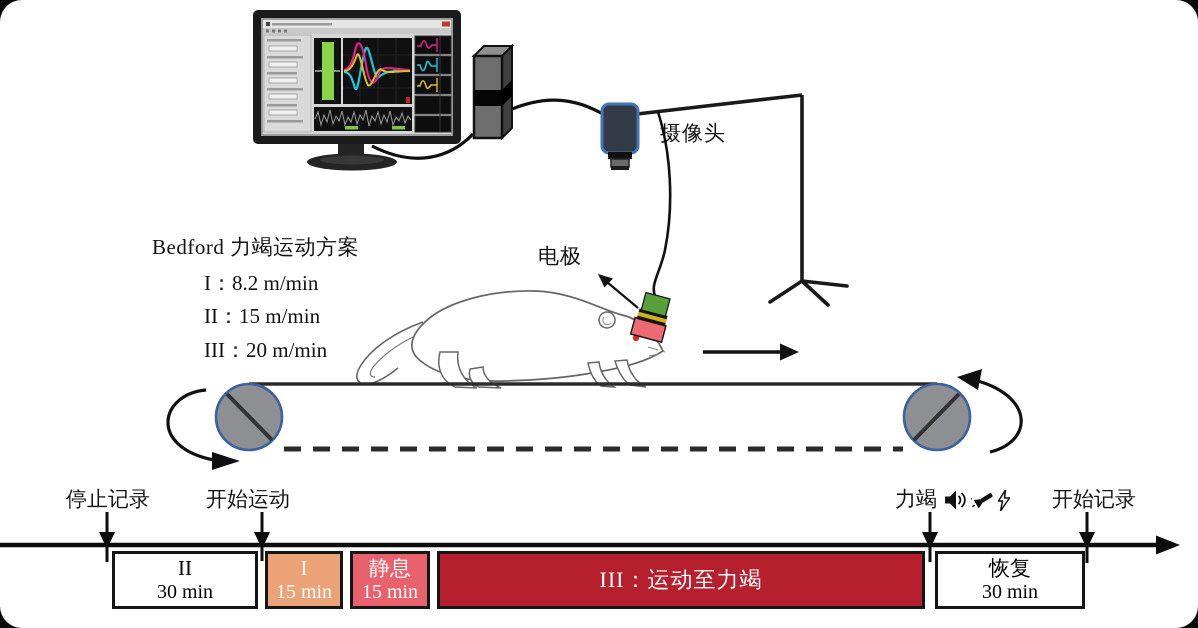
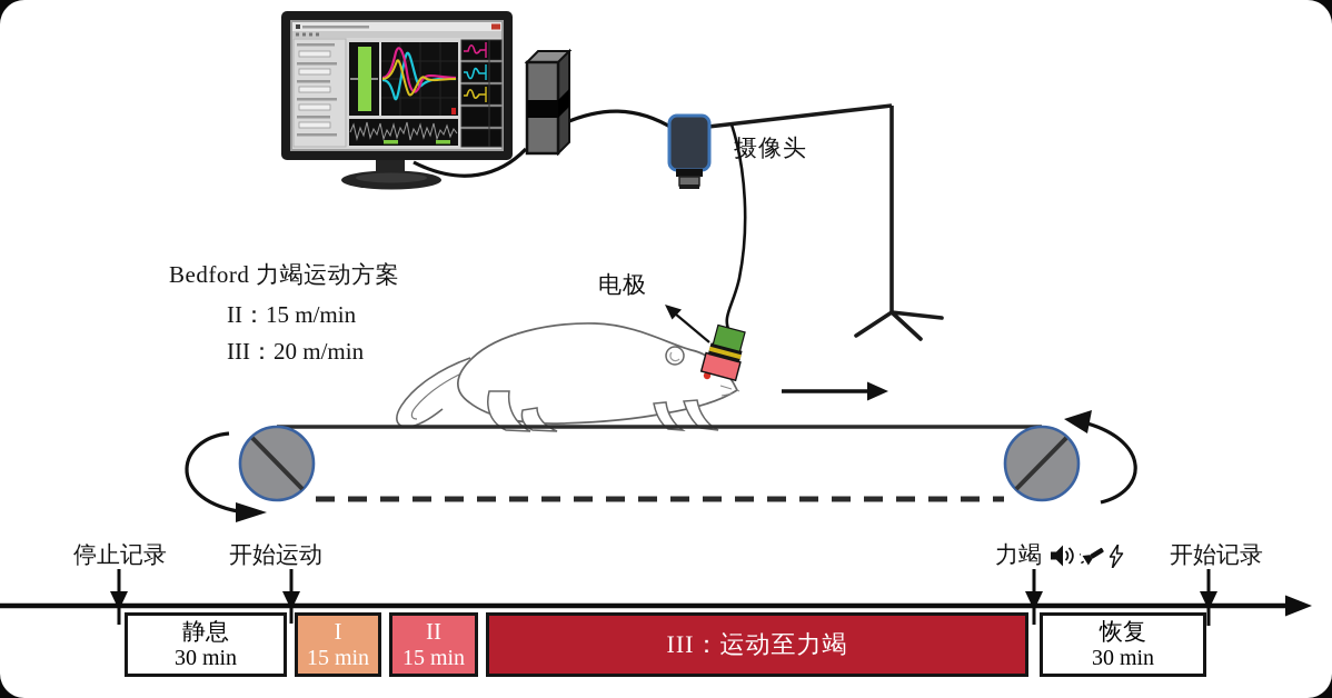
  摄像头
  电极
  Bedford 力竭运动方案
- I：8.2 m/min
  II：15 m/min
  III：20 m/min
  停止记录
  开始运动
  力竭
  开始记录
- II
+ 静息
  30 min
  I
  15 min
- 静息
+ II
  15 min
  III：运动至力竭
  恢复
  30 min
